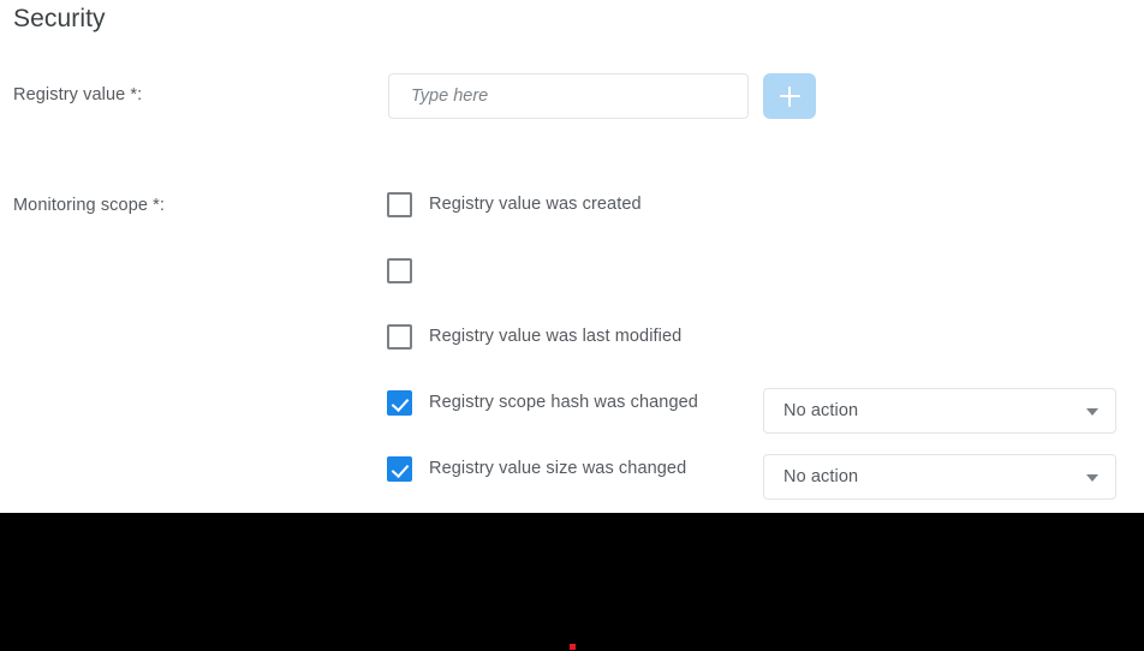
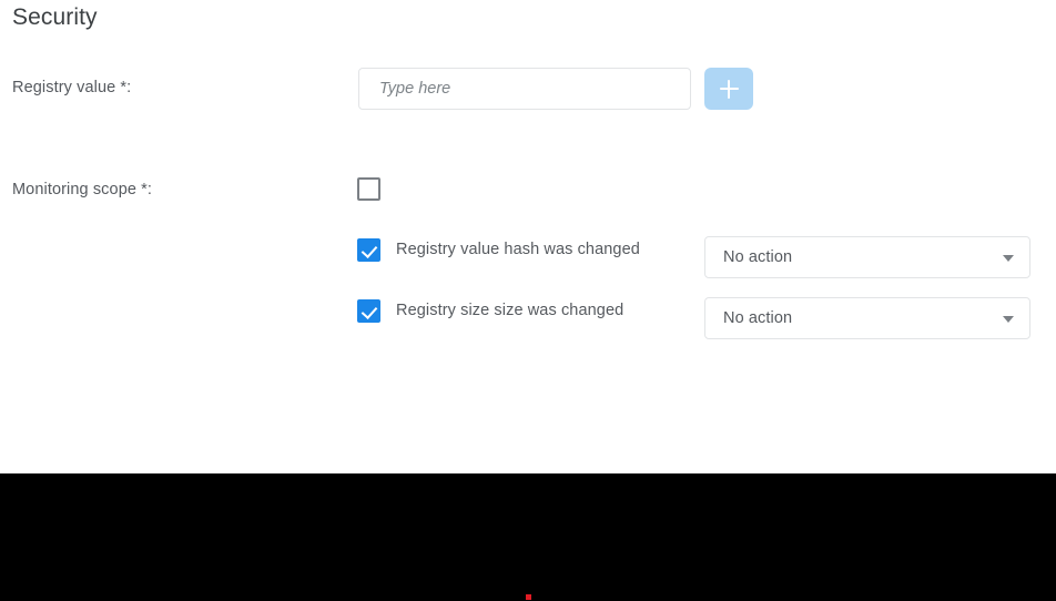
  Security
  Registry value *:
  Type here
  Monitoring scope *:
- Registry value was created
- Registry value was last modified
- Registry scope hash was changed
+ Registry value hash was changed
  No action
- Registry value size was changed
+ Registry size size was changed
  No action
